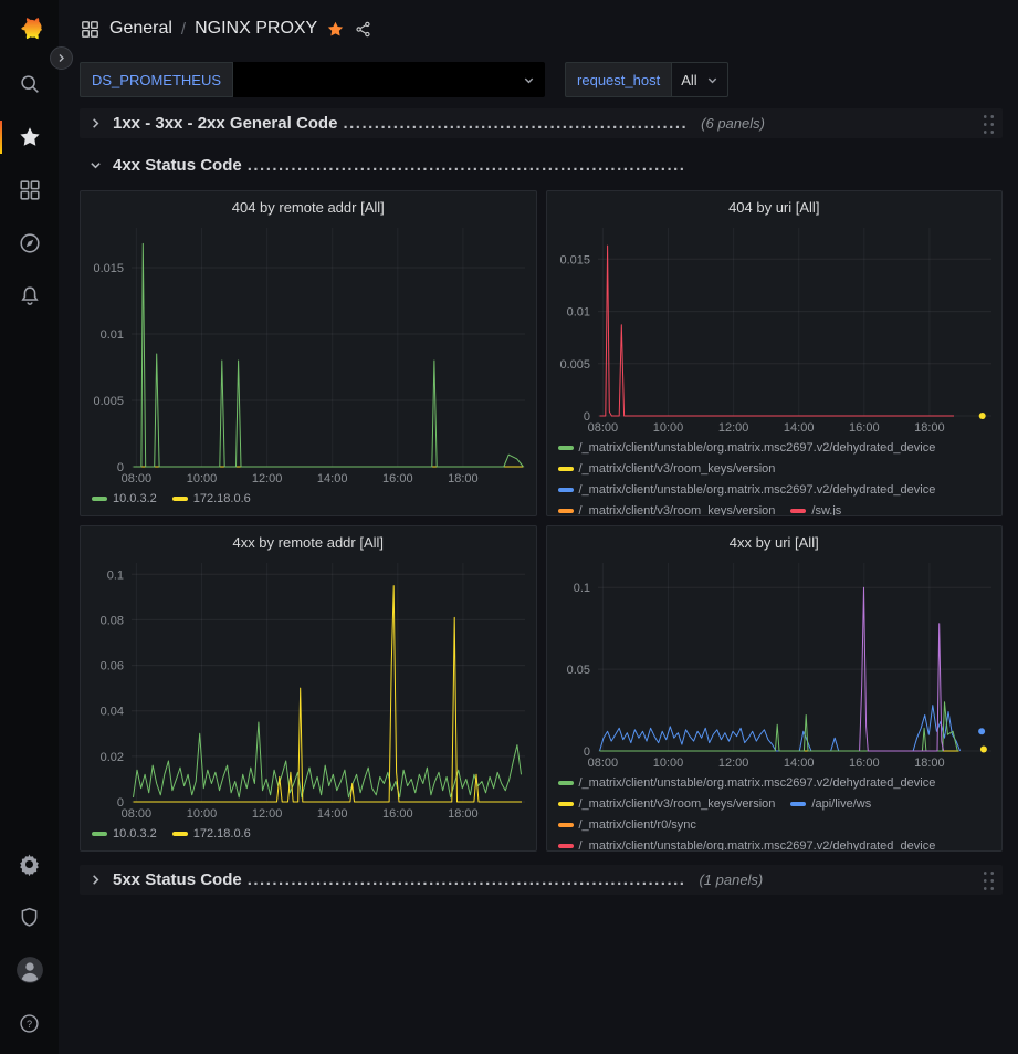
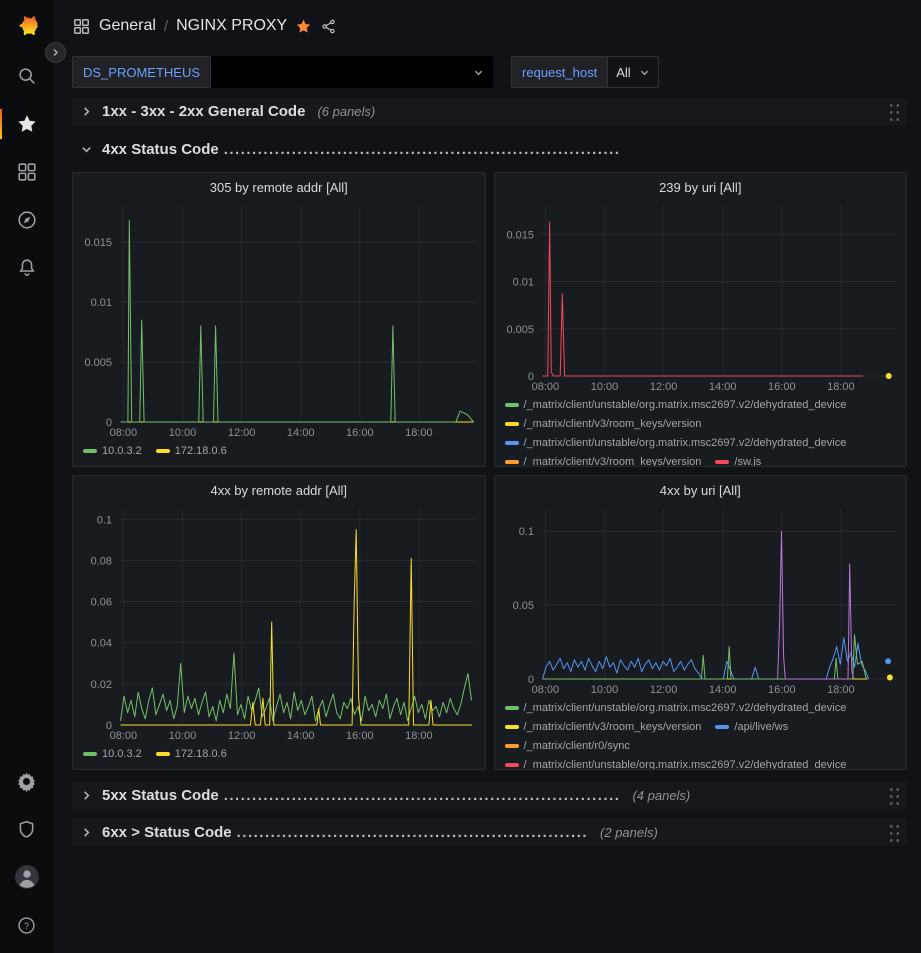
  ?
  General
  /
  NGINX PROXY
  DS_PROMETHEUS
  request_host
  All
  1xx - 3xx - 2xx General Code
- .......................................................
  (6 panels)
  4xx Status Code
  ......................................................................
- 404 by remote addr [All]
+ 305 by remote addr [All]
  08:00
  10:00
  12:00
  14:00
  16:00
  18:00
  0
  0.005
  0.01
  0.015
  10.0.3.2
  172.18.0.6
- 404 by uri [All]
+ 239 by uri [All]
  08:00
  10:00
  12:00
  14:00
  16:00
  18:00
  0
  0.005
  0.01
  0.015
  /_matrix/client/unstable/org.matrix.msc2697.v2/dehydrated_device
  /_matrix/client/v3/room_keys/version
  /_matrix/client/unstable/org.matrix.msc2697.v2/dehydrated_device
  /_matrix/client/v3/room_keys/version
  /sw.js
  4xx by remote addr [All]
  08:00
  10:00
  12:00
  14:00
  16:00
  18:00
  0
  0.02
  0.04
  0.06
  0.08
  0.1
  10.0.3.2
  172.18.0.6
  4xx by uri [All]
  08:00
  10:00
  12:00
  14:00
  16:00
  18:00
  0
  0.05
  0.1
  /_matrix/client/unstable/org.matrix.msc2697.v2/dehydrated_device
  /_matrix/client/v3/room_keys/version
  /api/live/ws
  /_matrix/client/r0/sync
  /_matrix/client/unstable/org.matrix.msc2697.v2/dehydrated_device
  5xx Status Code
  ......................................................................
- (1 panels)
+ (4 panels)
+ 6xx > Status Code
+ ..............................................................
+ (2 panels)
